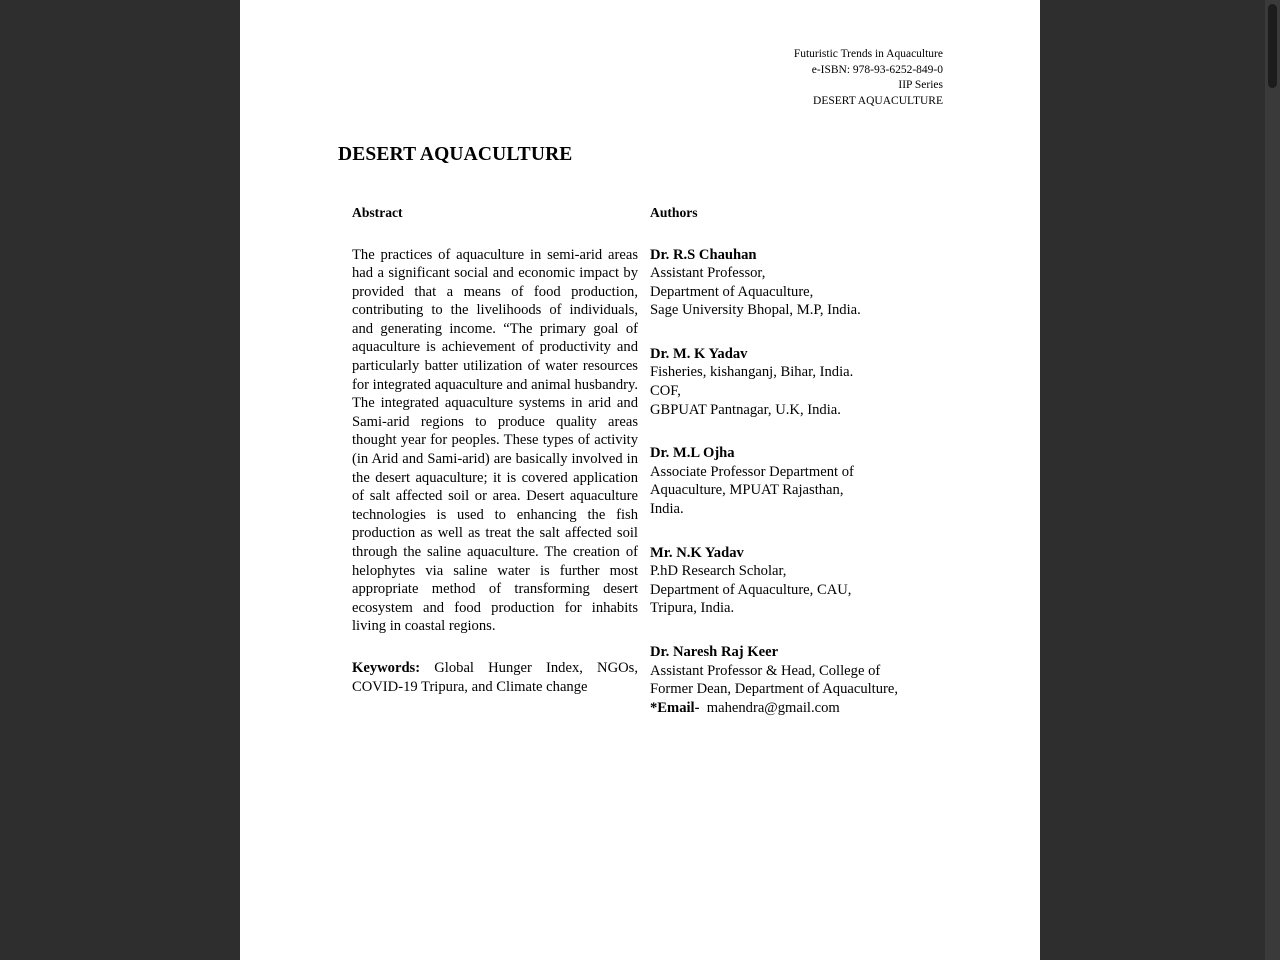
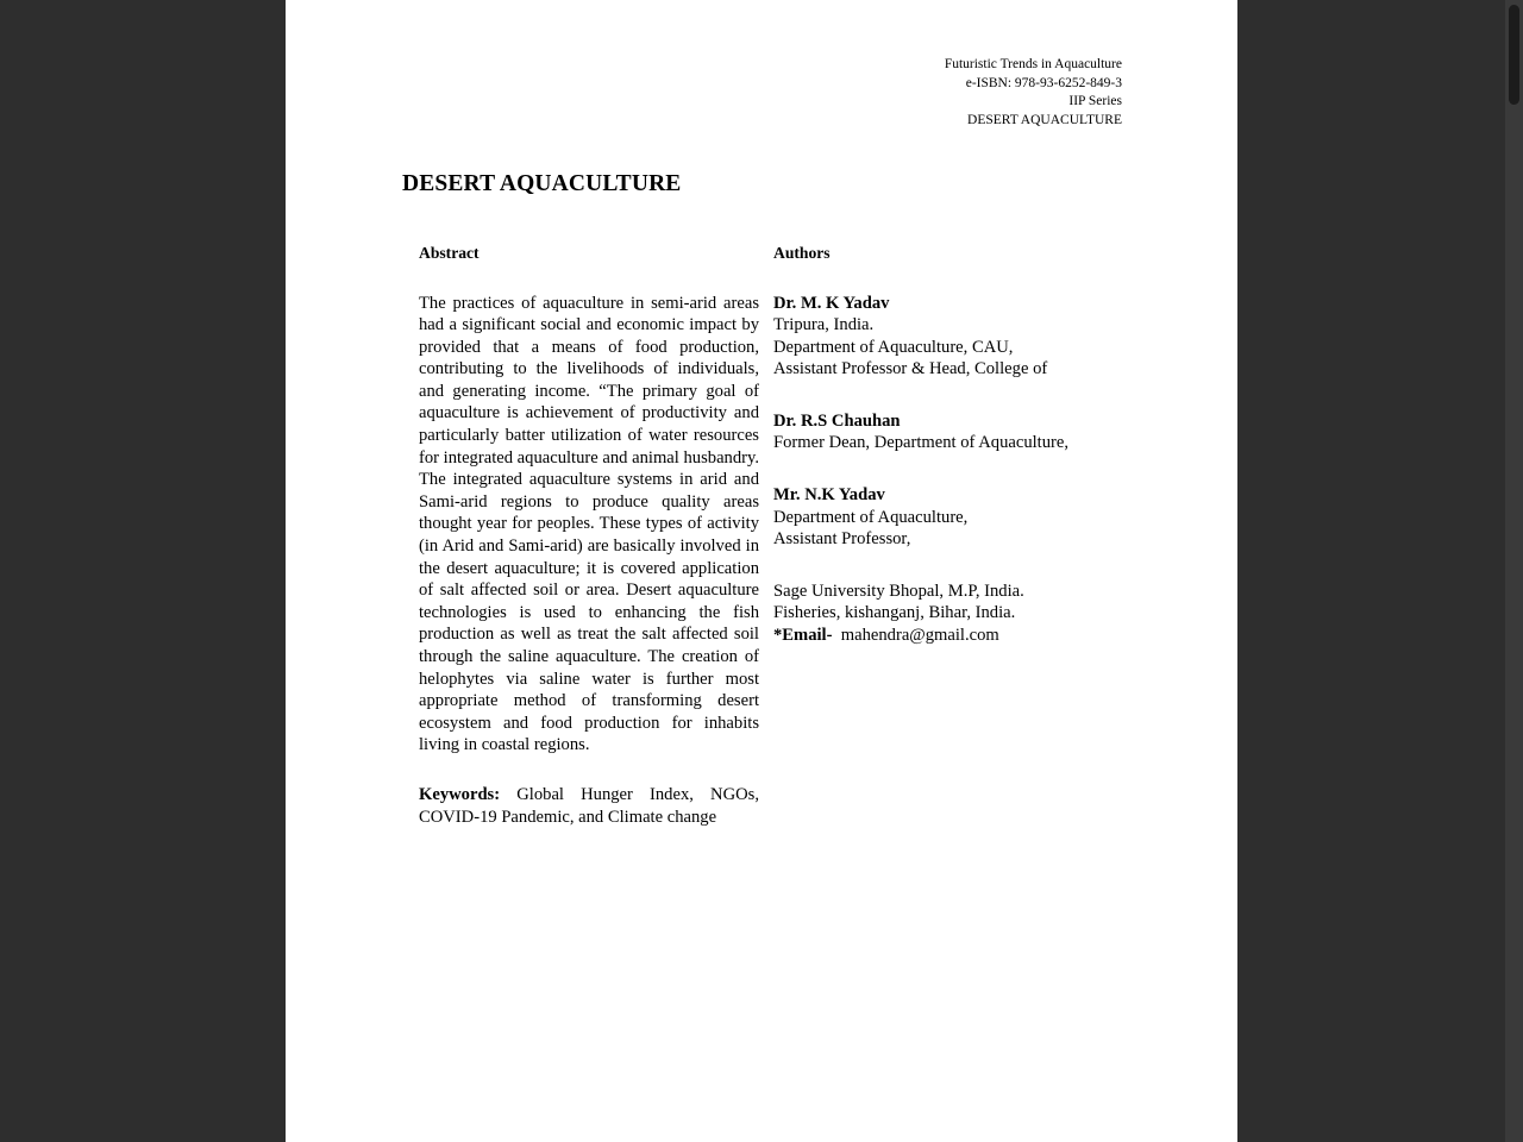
  Futuristic Trends in Aquaculture
- e-ISBN: 978-93-6252-849-0
+ e-ISBN: 978-93-6252-849-3
  IIP Series
  DESERT AQUACULTURE
  DESERT AQUACULTURE
  Abstract
  The practices of aquaculture in semi-arid areas had a significant social and economic impact by provided that a means of food production, contributing to the livelihoods of individuals, and generating income. “The primary goal of aquaculture is achievement of productivity and particularly batter utilization of water resources for integrated aquaculture and animal husbandry. The integrated aquaculture systems in arid and Sami-arid regions to produce quality areas thought year for peoples. These types of activity (in Arid and Sami-arid) are basically involved in the desert aquaculture; it is covered application of salt affected soil or area. Desert aquaculture technologies is used to enhancing the fish production as well as treat the salt affected soil through the saline aquaculture. The creation of helophytes via saline water is further most appropriate method of transforming desert ecosystem and food production for inhabits living in coastal regions.
- Keywords: Global Hunger Index, NGOs, COVID-19 Tripura, and Climate change
+ Keywords: Global Hunger Index, NGOs, COVID-19 Pandemic, and Climate change
  Authors
- Dr. R.S Chauhan
+ Dr. M. K Yadav
- Assistant Professor,
+ Tripura, India.
- Department of Aquaculture,
+ Department of Aquaculture, CAU,
- Sage University Bhopal, M.P, India.
+ Assistant Professor & Head, College of
- Dr. M. K Yadav
+ Dr. R.S Chauhan
- Fisheries, kishanganj, Bihar, India.
+ Former Dean, Department of Aquaculture,
- COF,
- GBPUAT Pantnagar, U.K, India.
- Dr. M.L Ojha
- Associate Professor Department of
- Aquaculture, MPUAT Rajasthan,
- India.
  Mr. N.K Yadav
- P.hD Research Scholar,
- Department of Aquaculture, CAU,
+ Department of Aquaculture,
- Tripura, India.
+ Assistant Professor,
- Dr. Naresh Raj Keer
- Assistant Professor & Head, College of
+ Sage University Bhopal, M.P, India.
- Former Dean, Department of Aquaculture,
+ Fisheries, kishanganj, Bihar, India.
  *Email- mahendra@gmail.com
